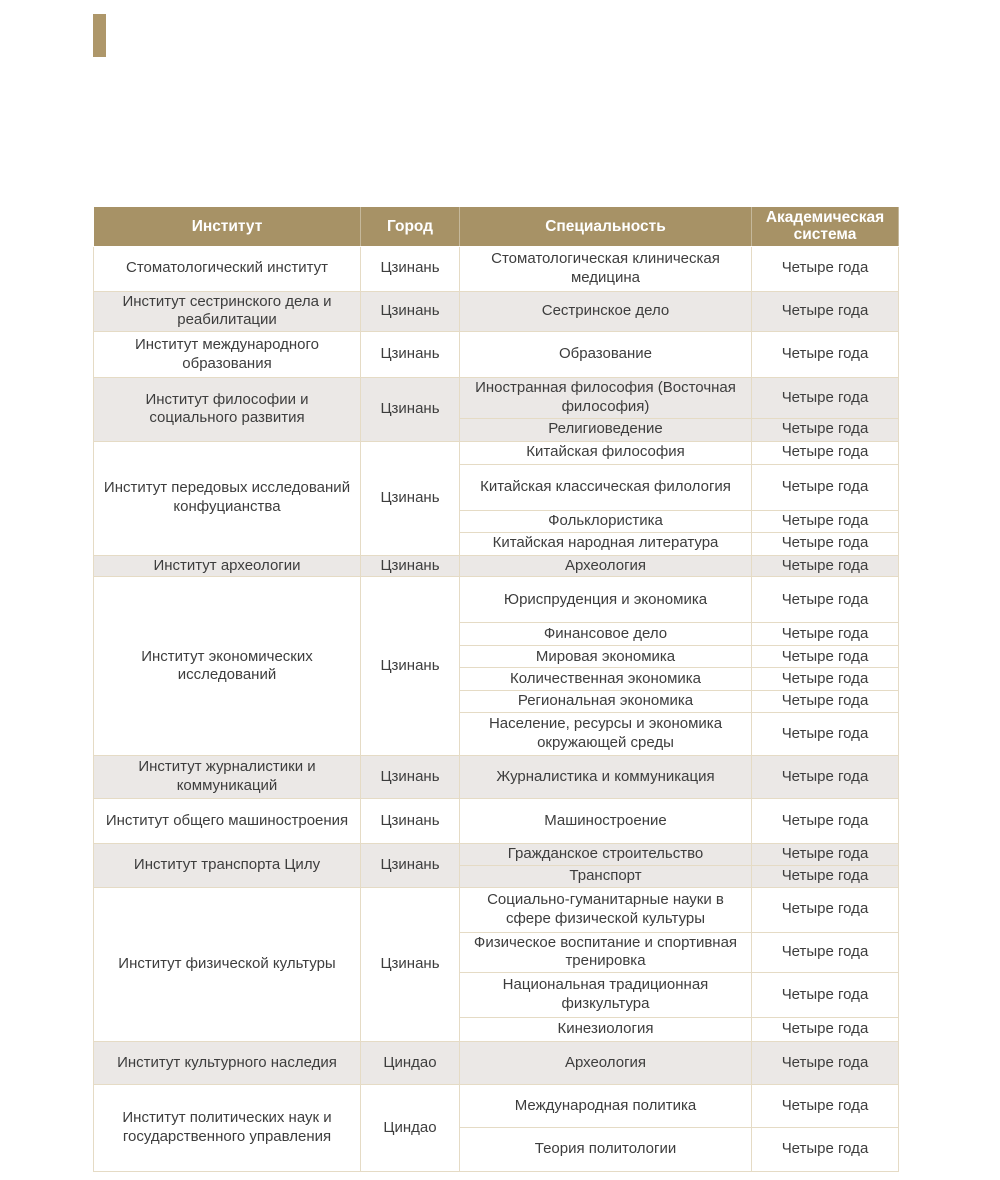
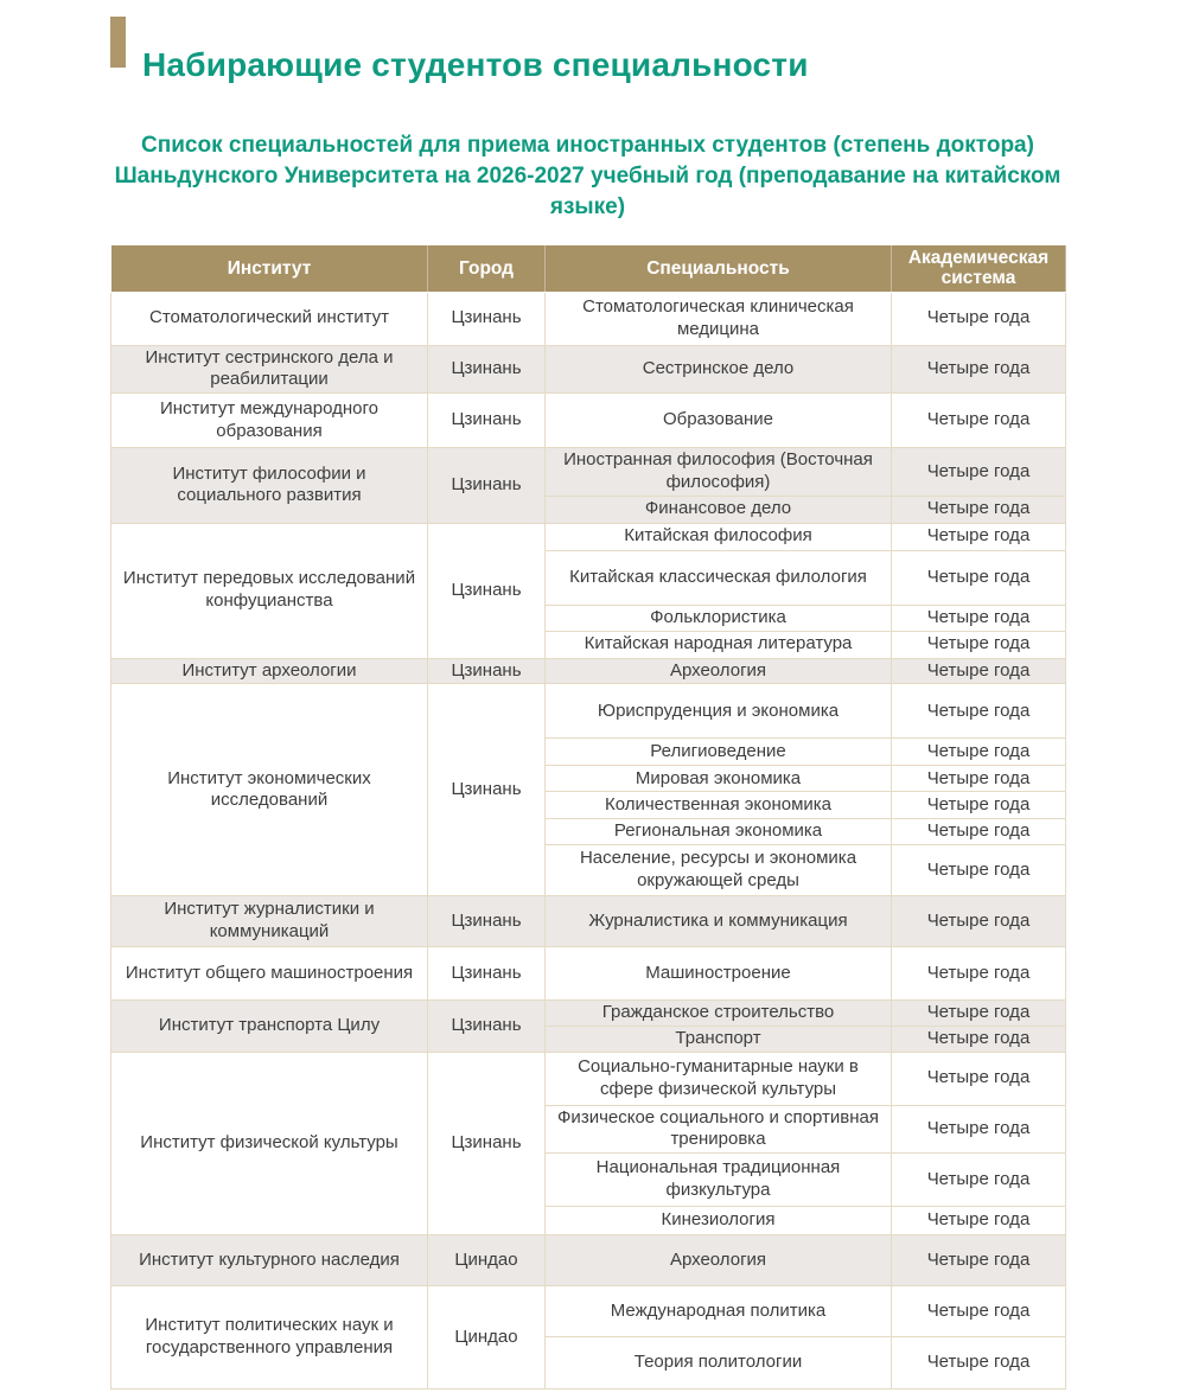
+ Набирающие студентов специальности
+ Список специальностей для приема иностранных студентов (степень доктора) Шаньдунского Университета на 2026-2027 учебный год (преподавание на китайском языке)
  Институт	Город	Специальность	Академическая система
  Стоматологический институт	Цзинань	Стоматологическая клиническая медицина	Четыре года
  Институт сестринского дела и реабилитации	Цзинань	Сестринское дело	Четыре года
  Институт международного образования	Цзинань	Образование	Четыре года
  Институт философии и социального развития	Цзинань	Иностранная философия (Восточная философия)	Четыре года
- Религиоведение	Четыре года
+ Финансовое дело	Четыре года
  Институт передовых исследований конфуцианства	Цзинань	Китайская философия	Четыре года
  Китайская классическая филология	Четыре года
  Фольклористика	Четыре года
  Китайская народная литература	Четыре года
  Институт археологии	Цзинань	Археология	Четыре года
  Институт экономических исследований	Цзинань	Юриспруденция и экономика	Четыре года
- Финансовое дело	Четыре года
+ Религиоведение	Четыре года
  Мировая экономика	Четыре года
  Количественная экономика	Четыре года
  Региональная экономика	Четыре года
  Население, ресурсы и экономика окружающей среды	Четыре года
  Институт журналистики и коммуникаций	Цзинань	Журналистика и коммуникация	Четыре года
  Институт общего машиностроения	Цзинань	Машиностроение	Четыре года
  Институт транспорта Цилу	Цзинань	Гражданское строительство	Четыре года
  Транспорт	Четыре года
  Институт физической культуры	Цзинань	Социально-гуманитарные науки в сфере физической культуры	Четыре года
- Физическое воспитание и спортивная тренировка	Четыре года
+ Физическое социального и спортивная тренировка	Четыре года
  Национальная традиционная физкультура	Четыре года
  Кинезиология	Четыре года
  Институт культурного наследия	Циндао	Археология	Четыре года
  Институт политических наук и государственного управления	Циндао	Международная политика	Четыре года
  Теория политологии	Четыре года
